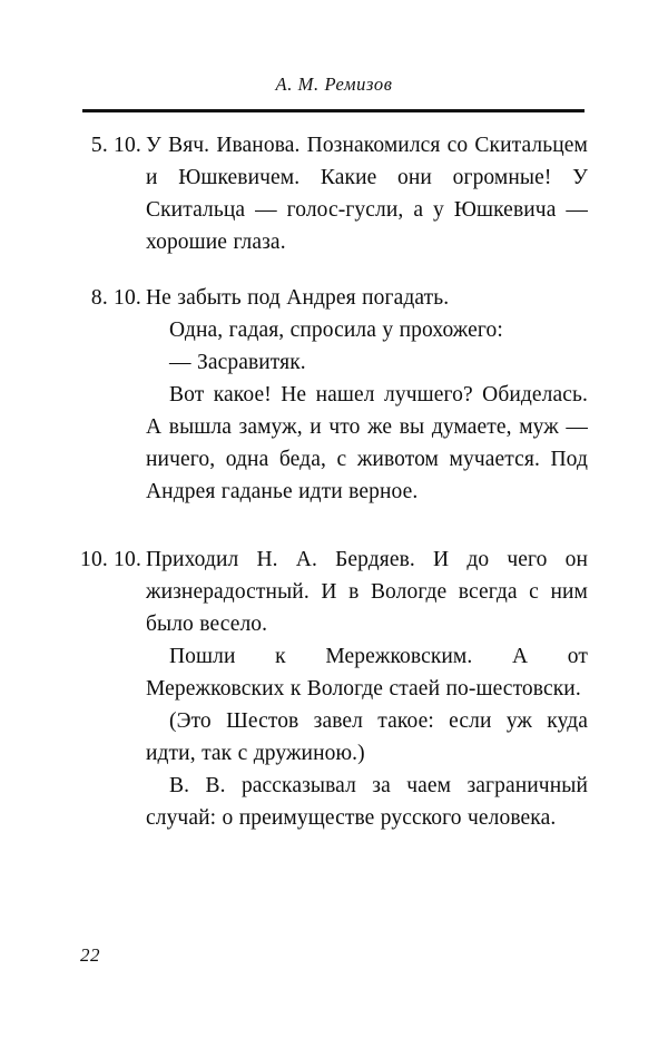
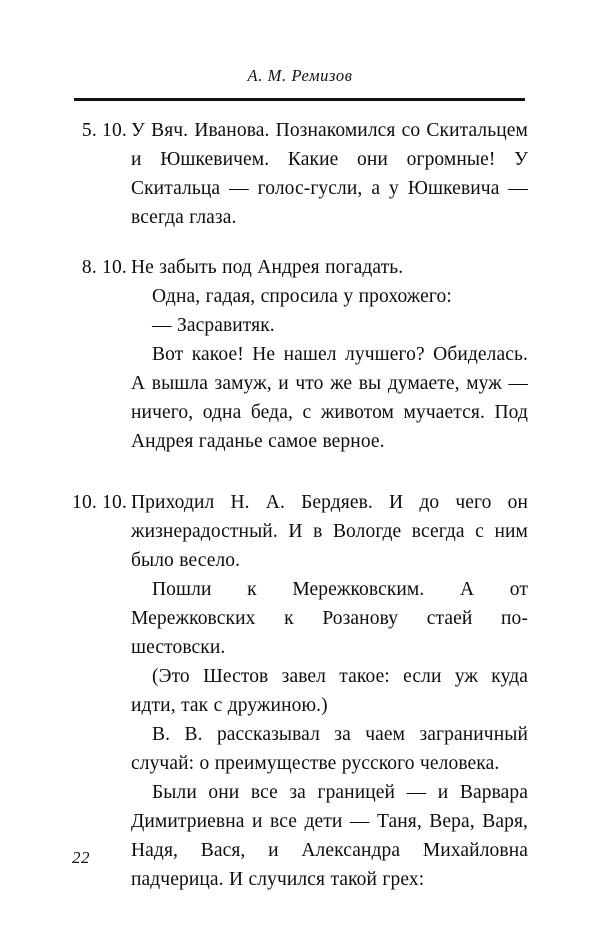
  А. М. Ремизов
  5. 10.
- У Вяч. Иванова. Познакомился со Скитальцем и Юшкевичем. Какие они огромные! У Скитальца — голос-гусли, а у Юшкевича — хорошие глаза.
+ У Вяч. Иванова. Познакомился со Скитальцем и Юшкевичем. Какие они огромные! У Скитальца — голос-гусли, а у Юшкевича — всегда глаза.
  8. 10.
  Не забыть под Андрея погадать.
  Одна, гадая, спросила у прохожего:
  — Засравитяк.
- Вот какое! Не нашел лучшего? Обиделась. А вышла замуж, и что же вы думаете, муж — ничего, одна беда, с животом мучается. Под Андрея гаданье идти верное.
+ Вот какое! Не нашел лучшего? Обиделась. А вышла замуж, и что же вы думаете, муж — ничего, одна беда, с животом мучается. Под Андрея гаданье самое верное.
  10. 10.
  Приходил Н. А. Бердяев. И до чего он жизнерадостный. И в Вологде всегда с ним было весело.
- Пошли к Мережковским. А от Мережковских к Вологде стаей по-шестовски.
+ Пошли к Мережковским. А от Мережковских к Розанову стаей по-шестовски.
  (Это Шестов завел такое: если уж куда идти, так с дружиною.)
  В. В. рассказывал за чаем заграничный случай: о преимуществе русского человека.
+ Были они все за границей — и Варвара Димитриевна и все дети — Таня, Вера, Варя, Надя, Вася, и Александра Михайловна падчерица. И случился такой грех:
  22
